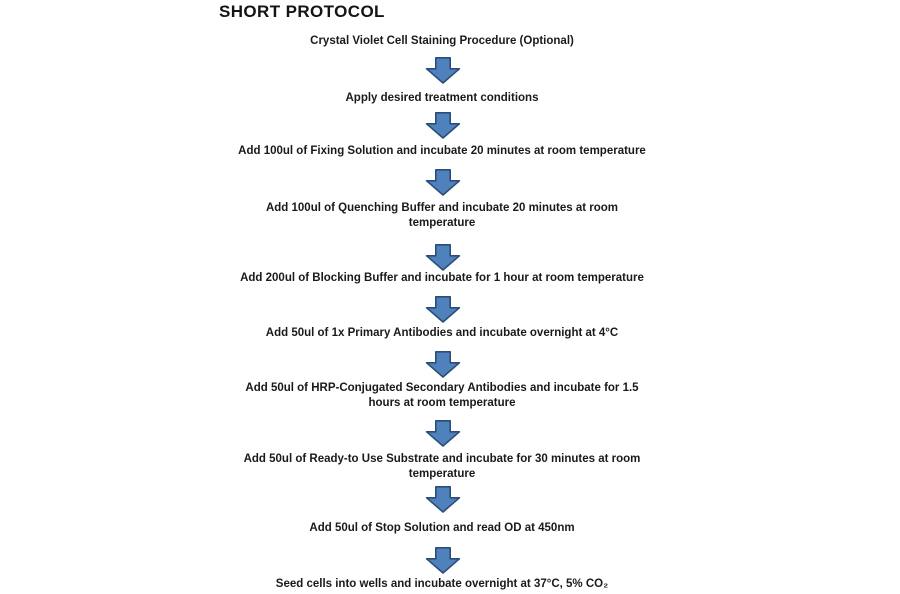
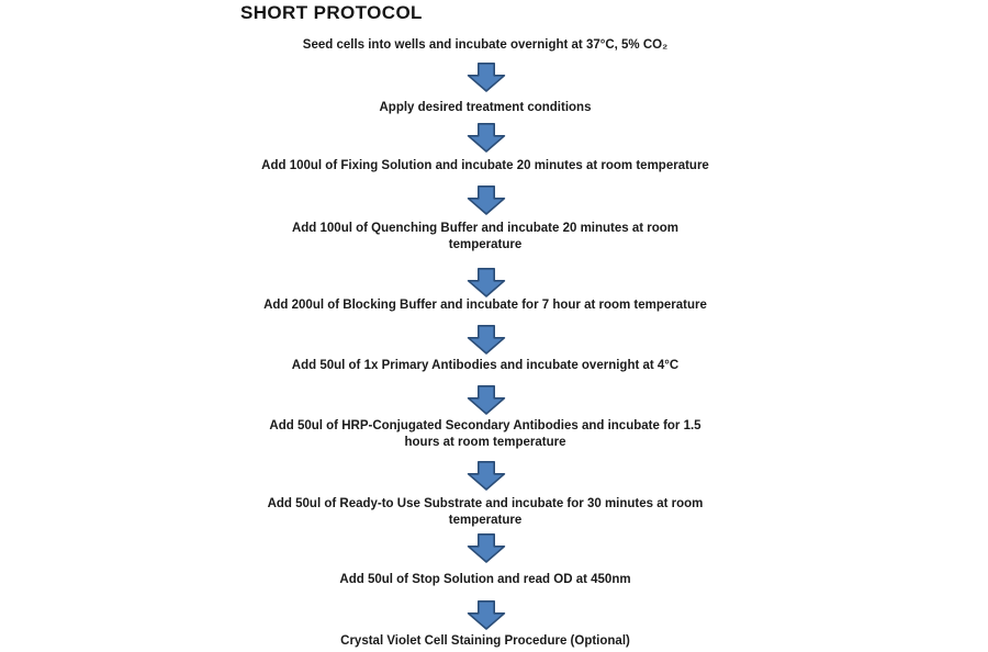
  SHORT PROTOCOL
- Crystal Violet Cell Staining Procedure (Optional)
+ Seed cells into wells and incubate overnight at 37°C, 5% CO₂
  Apply desired treatment conditions
  Add 100ul of Fixing Solution and incubate 20 minutes at room temperature
  Add 100ul of Quenching Buffer and incubate 20 minutes at room
  temperature
- Add 200ul of Blocking Buffer and incubate for 1 hour at room temperature
+ Add 200ul of Blocking Buffer and incubate for 7 hour at room temperature
  Add 50ul of 1x Primary Antibodies and incubate overnight at 4°C
  Add 50ul of HRP-Conjugated Secondary Antibodies and incubate for 1.5
  hours at room temperature
  Add 50ul of Ready-to Use Substrate and incubate for 30 minutes at room
  temperature
  Add 50ul of Stop Solution and read OD at 450nm
- Seed cells into wells and incubate overnight at 37°C, 5% CO₂
+ Crystal Violet Cell Staining Procedure (Optional)
